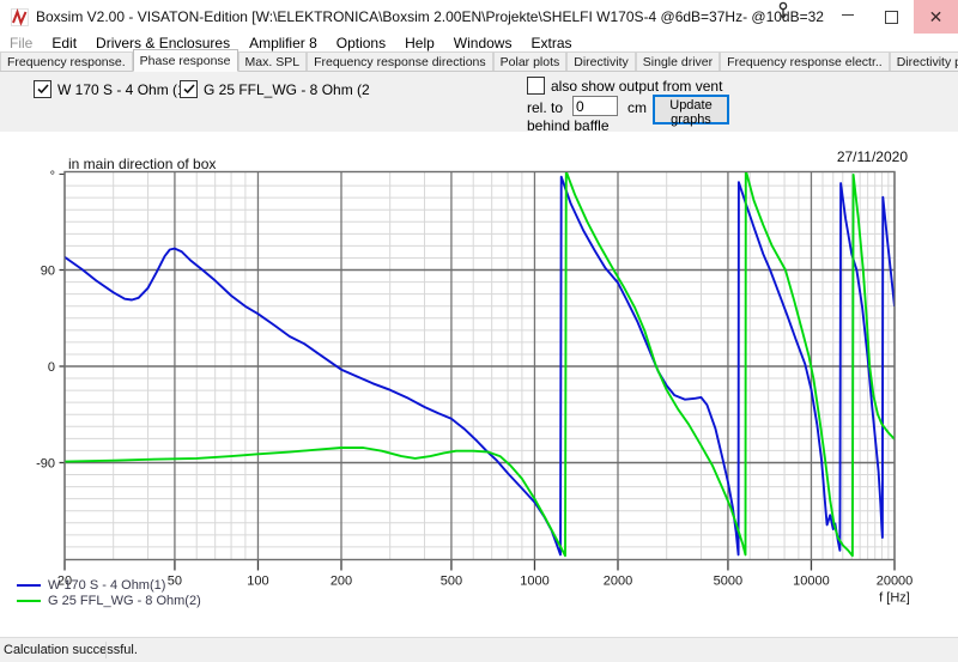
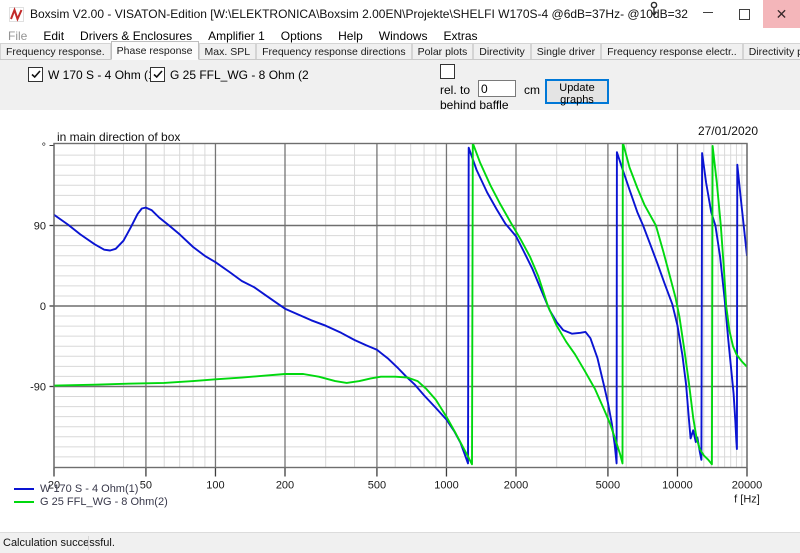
  Boxsim V2.00 - VISATON-Edition [W:\ELEKTRONICA\Boxsim 2.00EN\Projekte\SHELFI W170S-4 @6dB=37Hz- @10dB=32
  ✕
  File
  Edit
  Drivers & Enclosures
- Amplifier 8
+ Amplifier 1
  Options
  Help
  Windows
  Extras
  Frequency response.
  Phase response
  Max. SPL
  Frequency response directions
  Polar plots
  Directivity
  Single driver
  Frequency response electr..
  W 170 S - 4 Ohm (
  G 25 FFL_WG - 8 Ohm (2
- also show output from vent
  rel. to
  0
  cm
  behind baffle
  Update graphs
  in main direction of box
- 27/11/2020
+ 27/01/2020
  20
  50
  100
  200
  500
  1000
  2000
  5000
  10000
  20000
  90
  0
  -90
  °
  f [Hz]
  W 170 S - 4 Ohm(1)
  G 25 FFL_WG - 8 Ohm(2)
  Calculation successful.
